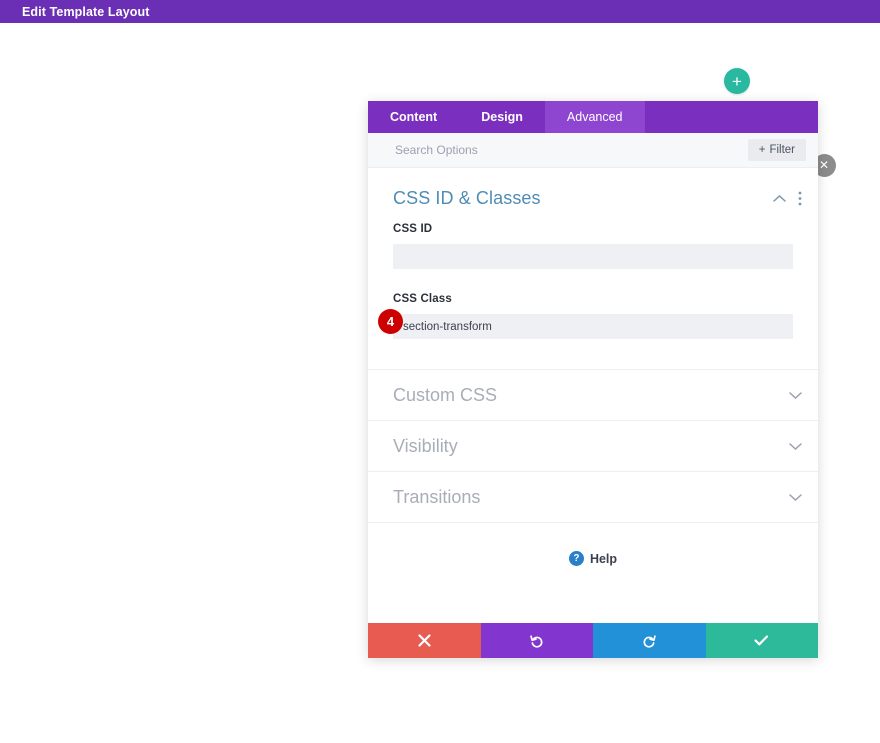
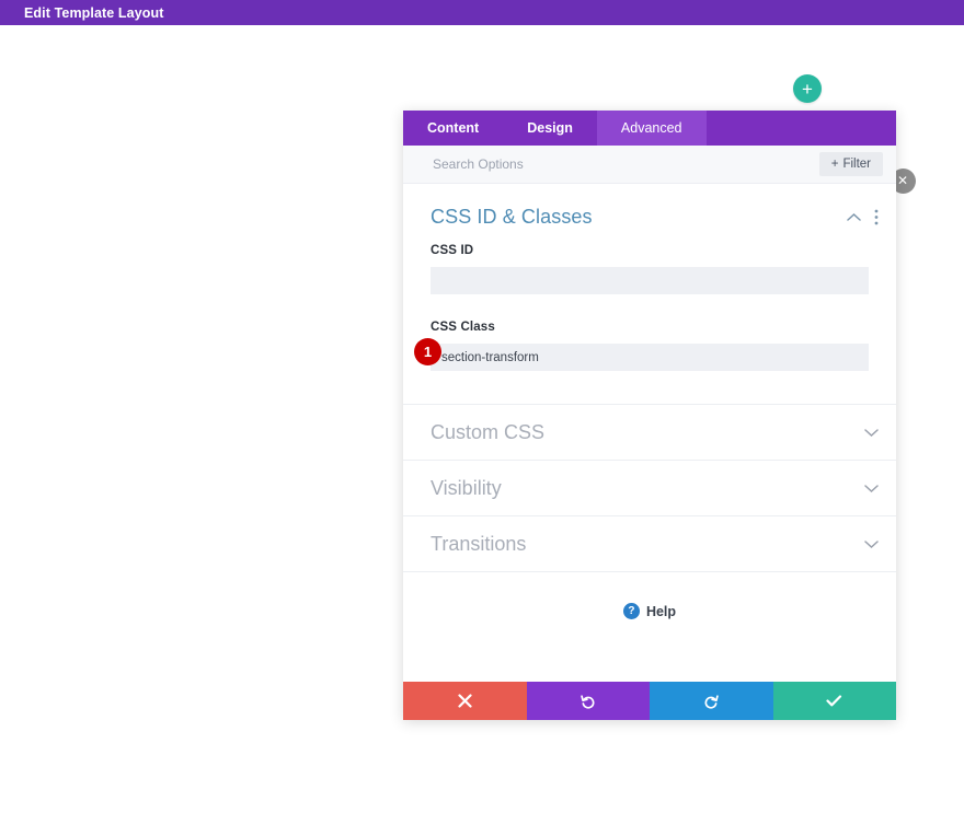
  Edit Template Layout
  +
  ✕
  Content
  Design
  Advanced
  Search Options
  +
  Filter
  CSS ID & Classes
  CSS ID
  CSS Class
- 4
+ 1
  section-transform
  Custom CSS
  Visibility
  Transitions
  ?
  Help
